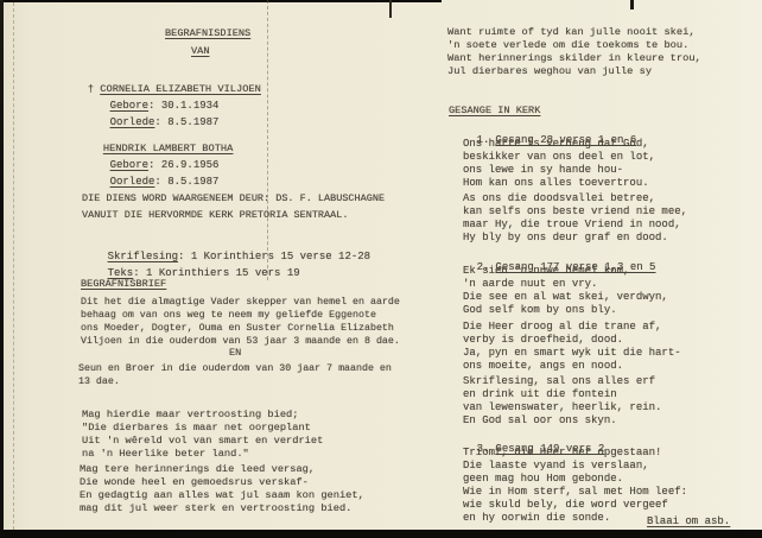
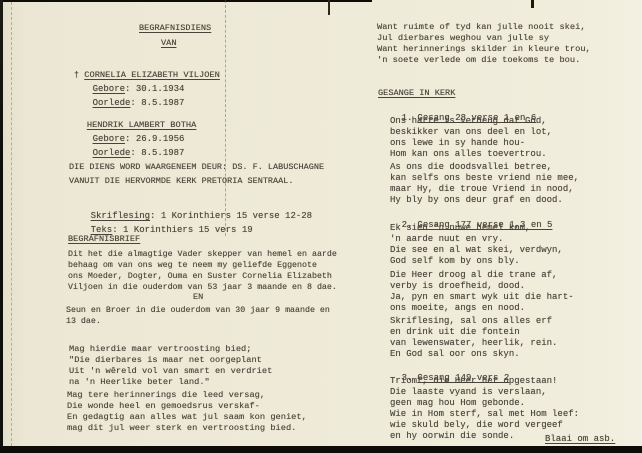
  BEGRAFNISDIENS
  VAN
  † CORNELIA ELIZABETH VILJOEN
  Gebore: 30.1.1934
  Oorlede: 8.5.1987
  HENDRIK LAMBERT BOTHA
  Gebore: 26.9.1956
  Oorlede: 8.5.1987
  DIE DIENS WORD WAARGENEEM DEUR: DS. F. LABUSCHAGNE
  VANUIT DIE HERVORMDE KERK PRETORIA SENTRAAL.
  Skriflesing: 1 Korinthiers 15 verse 12-28
  Teks: 1 Korinthiers 15 vers 19
  BEGRAFNISBRIEF
  Dit het die almagtige Vader skepper van hemel en aarde
  behaag om van ons weg te neem my geliefde Eggenote
  ons Moeder, Dogter, Ouma en Suster Cornelia Elizabeth
  Viljoen in die ouderdom van 53 jaar 3 maande en 8 dae.
  EN
- Seun en Broer in die ouderdom van 30 jaar 7 maande en
+ Seun en Broer in die ouderdom van 30 jaar 9 maande en
  13 dae.
  Mag hierdie maar vertroosting bied;
  "Die dierbares is maar net oorgeplant
  Uit 'n wêreld vol van smart en verdriet
  na 'n Heerlike beter land."
  Mag tere herinnerings die leed versag,
  Die wonde heel en gemoedsrus verskaf-
  En gedagtig aan alles wat jul saam kon geniet,
  mag dit jul weer sterk en vertroosting bied.
  Want ruimte of tyd kan julle nooit skei,
- 'n soete verlede om die toekoms te bou.
+ Jul dierbares weghou van julle sy
  Want herinnerings skilder in kleure trou,
- Jul dierbares weghou van julle sy
+ 'n soete verlede om die toekoms te bou.
  GESANGE IN KERK
  1. Gesang 28 verse 1 en 6
  Ons harte is verheug dat God,
  beskikker van ons deel en lot,
  ons lewe in sy hande hou-
  Hom kan ons alles toevertrou.
  As ons die doodsvallei betree,
  kan selfs ons beste vriend nie mee,
  maar Hy, die troue Vriend in nood,
  Hy bly by ons deur graf en dood.
  2. Gesang 177 verse 1,3 en 5
  Ek sien 'n nuwe hemel kom,
  'n aarde nuut en vry.
  Die see en al wat skei, verdwyn,
  God self kom by ons bly.
  Die Heer droog al die trane af,
  verby is droefheid, dood.
  Ja, pyn en smart wyk uit die hart-
  ons moeite, angs en nood.
  Skriflesing, sal ons alles erf
  en drink uit die fontein
  van lewenswater, heerlik, rein.
  En God sal oor ons skyn.
  3. Gesang 149 vers 2
  Triomf, die Heer het opgestaan!
  Die laaste vyand is verslaan,
  geen mag hou Hom gebonde.
  Wie in Hom sterf, sal met Hom leef:
  wie skuld bely, die word vergeef
  en hy oorwin die sonde.
  Blaai om asb.
